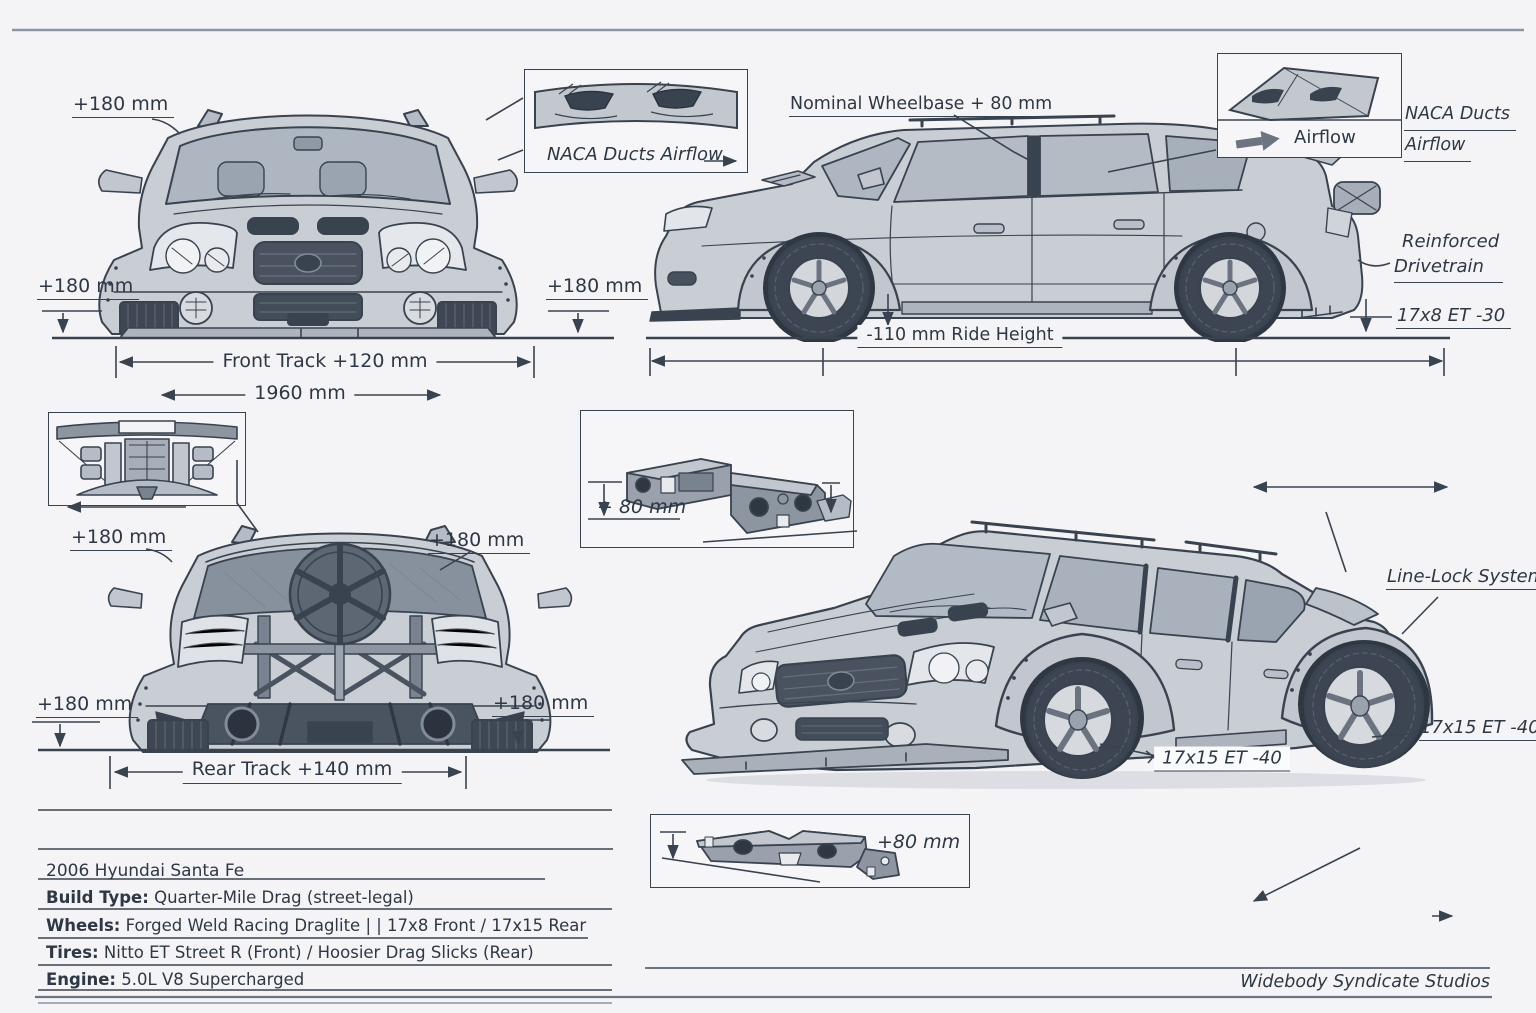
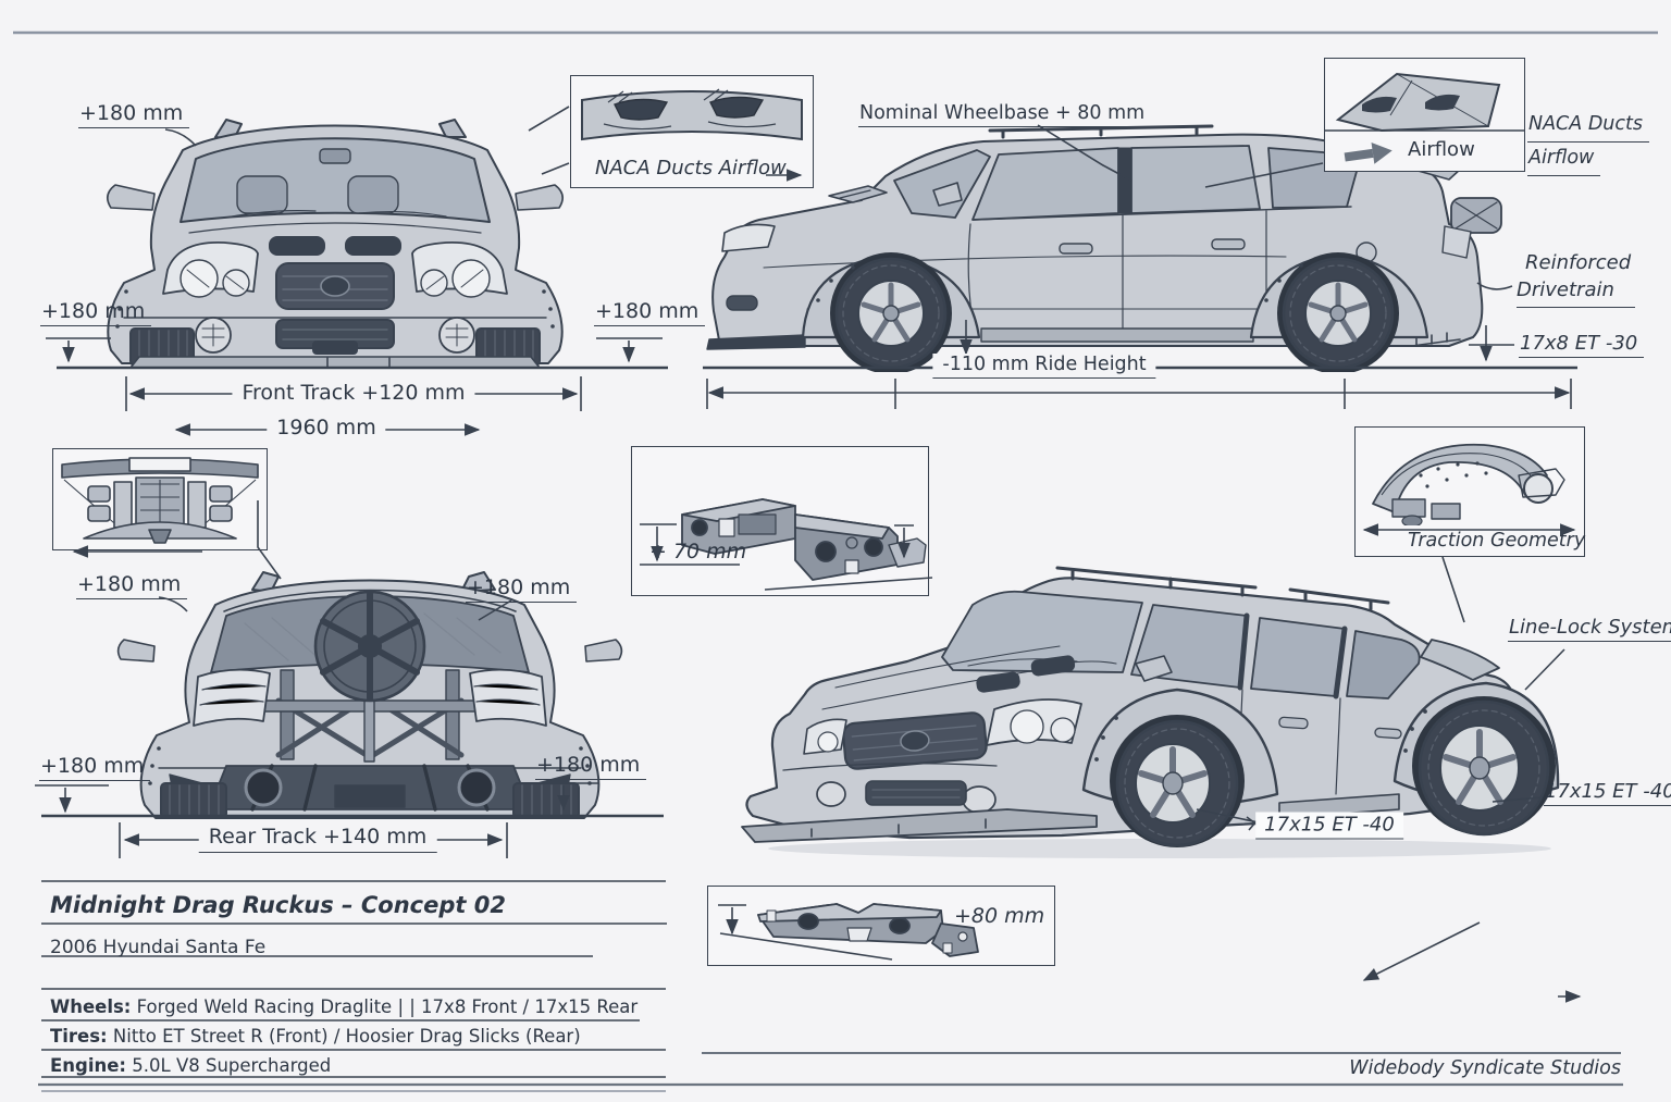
  NACA Ducts Airflow
  Airflow
  NACA Ducts
  Airflow
- + 80 mm
+ + 70 mm
+ Traction Geometry
  +80 mm
  +180 mm
  +180 mm
  +180 mm
  Front Track +120 mm
  1960 mm
  Nominal Wheelbase + 80 mm
  -110 mm Ride Height
  Reinforced
  Drivetrain
  17x8 ET -30
  +180 mm
  +180 mm
  +180 mm
  +180 mm
  Rear Track +140 mm
  Line-Lock Syste
  17x15 ET -40
  17x15 ET -40
+ Midnight Drag Ruckus – Concept 02
  2006 Hyundai Santa Fe
- Build Type: Quarter-Mile Drag (street-legal)
  Wheels: Forged Weld Racing Draglite | | 17x8 Front / 17x15 Rear
  Tires: Nitto ET Street R (Front) / Hoosier Drag Slicks (Rear)
  Engine: 5.0L V8 Supercharged
  Widebody Syndicate Studios
